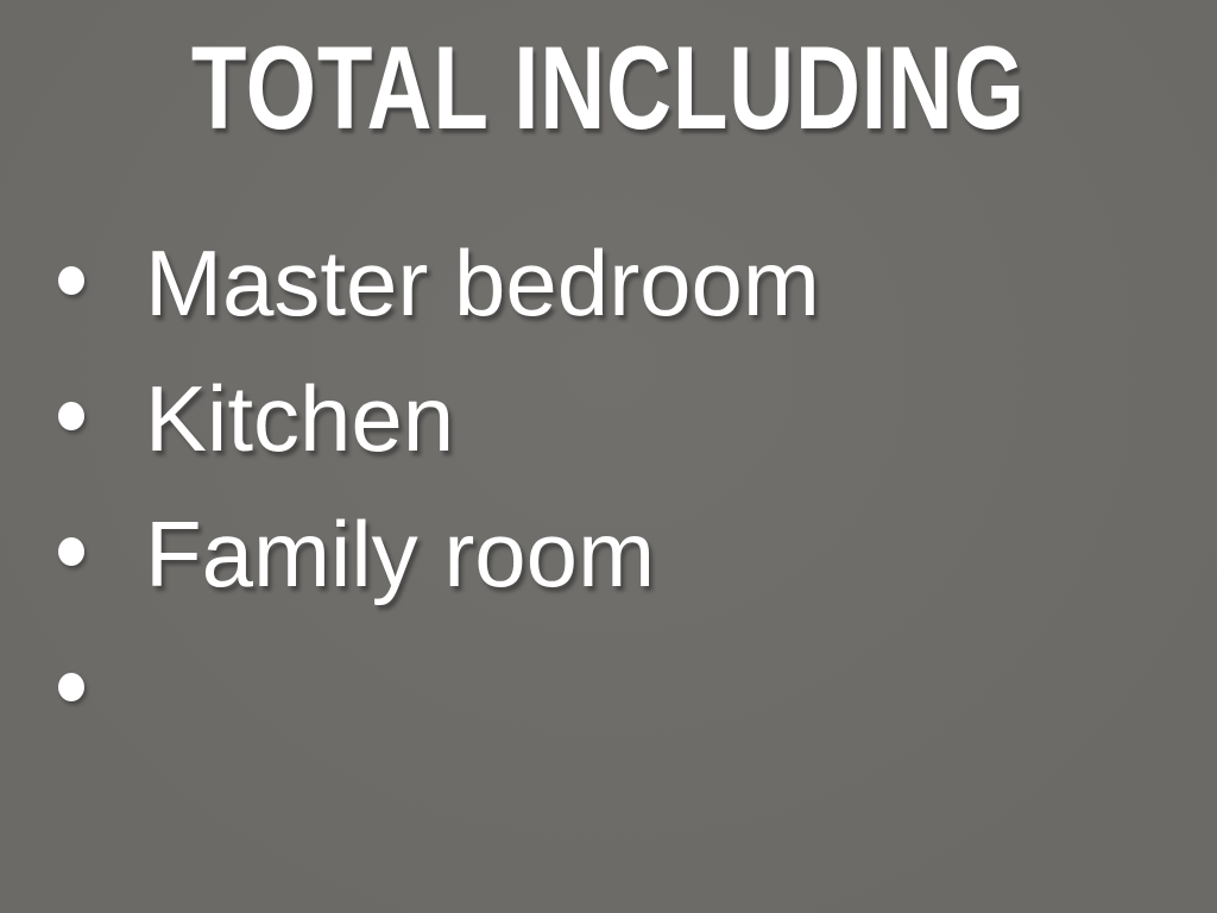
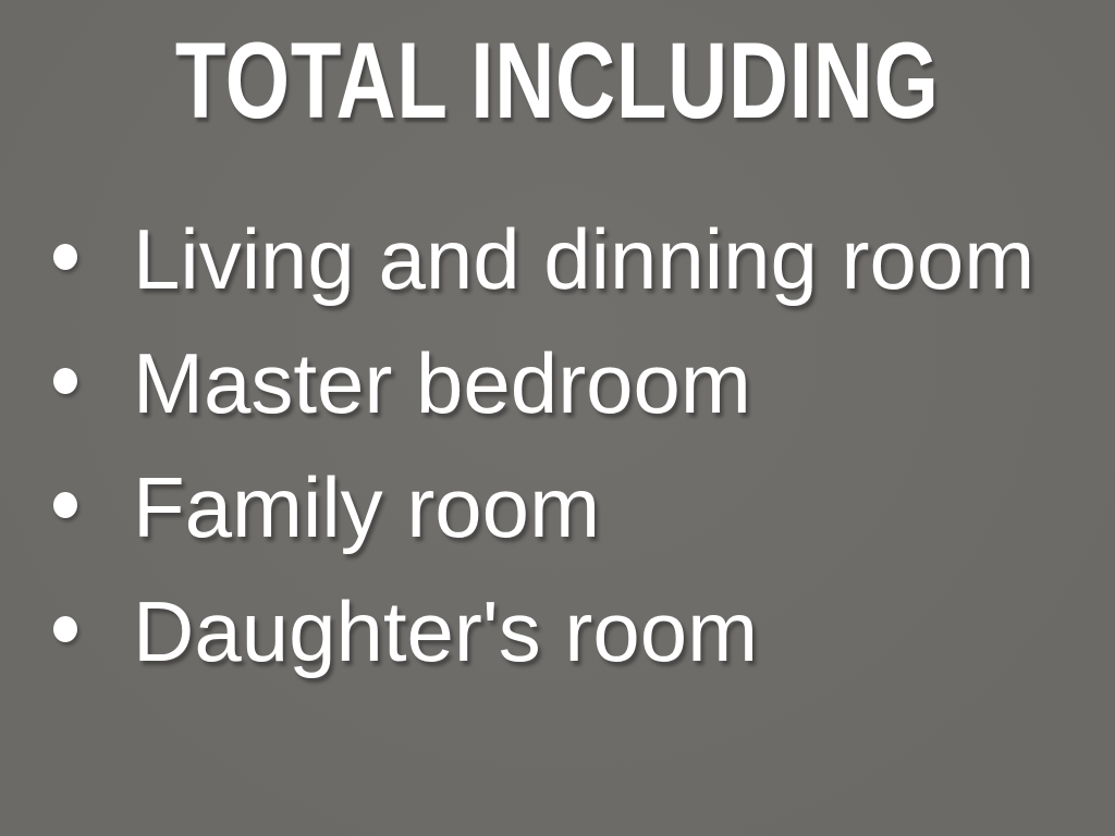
  TOTAL INCLUDING
+ Living and dinning room
  Master bedroom
- Kitchen
  Family room
+ Daughter's room
